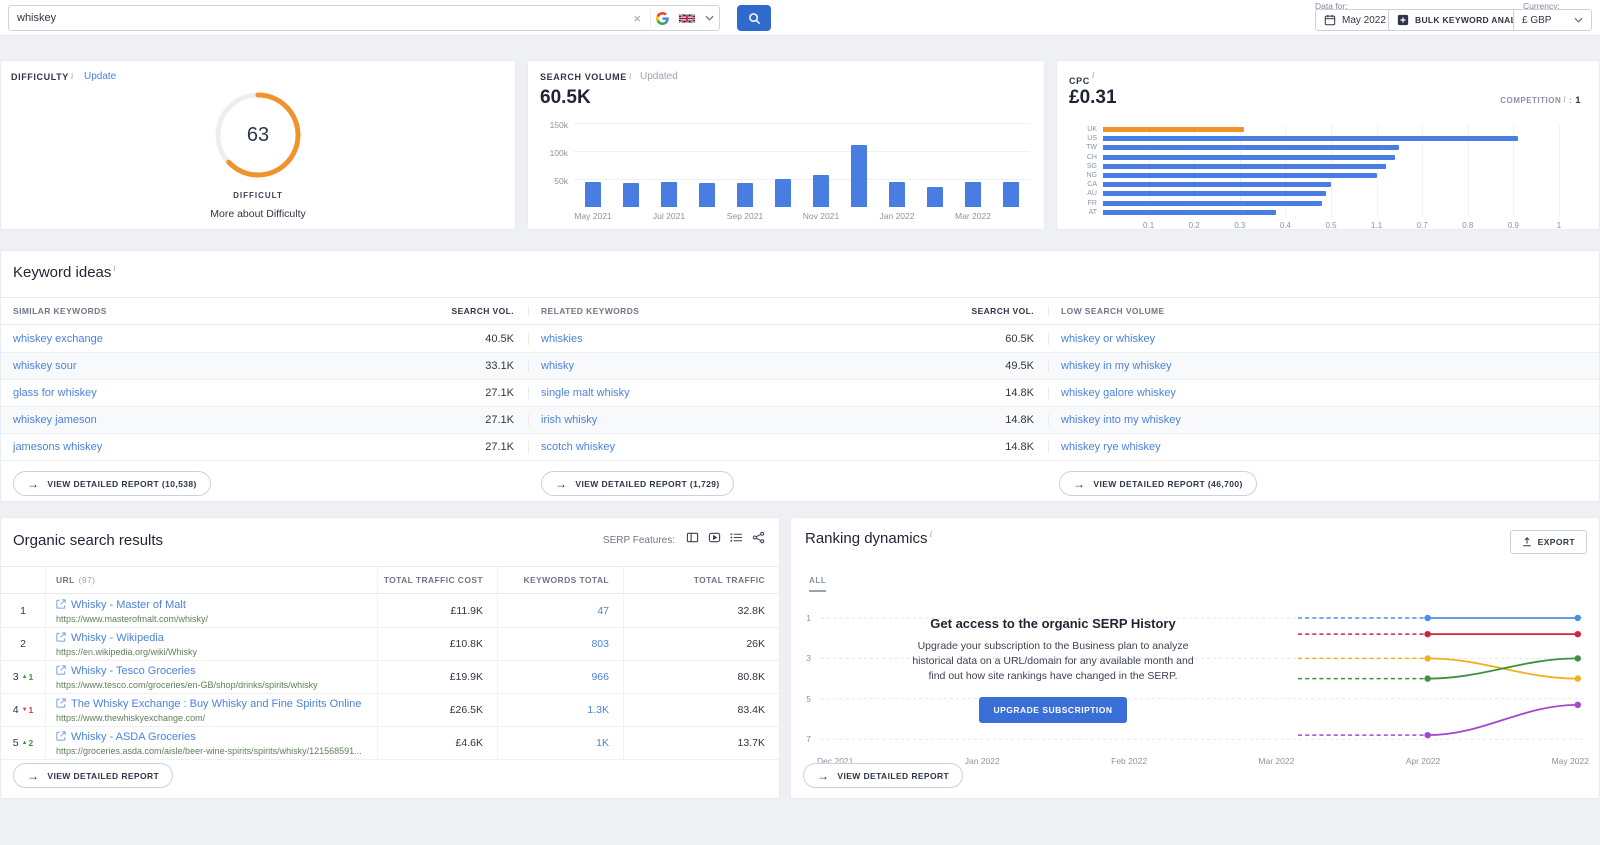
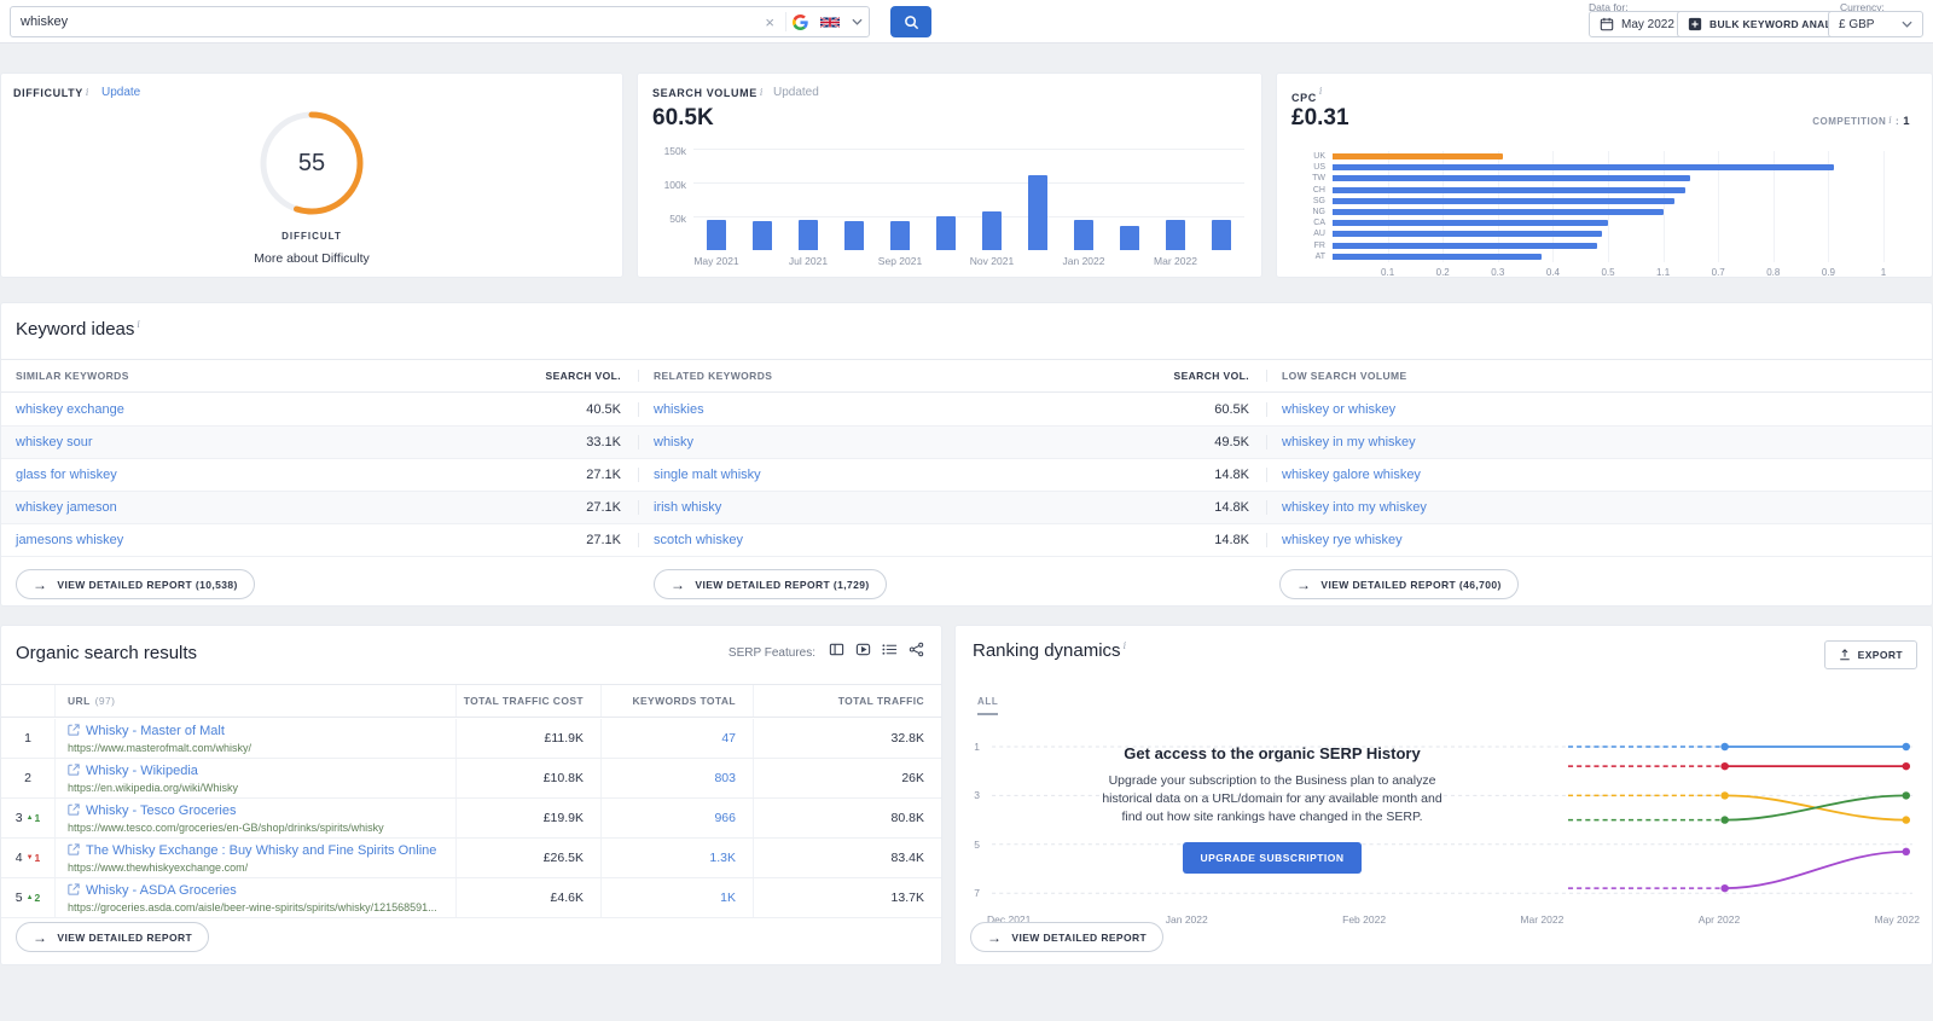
  whiskey
  ×
  Data for:
  May 2022
  BULK KEYWORD ANA
  Currency:
  £ GBP
  DIFFICULTY i
  Update
- 63
+ 55
  DIFFICULT
  More about Difficulty
  SEARCH VOLUME i
  Updated
  60.5K
  150k
  100k
  50k
  May 2021
  Jul 2021
  Sep 2021
  Nov 2021
  Jan 2022
  Mar 2022
  CPCi
  £0.31
  COMPETITION i : 1
  0.1
  0.2
  0.3
  0.4
  0.5
  1.1
  0.7
  0.8
  0.9
  1
  Keyword ideas i
  SIMILAR KEYWORDS
  SEARCH VOL.
  RELATED KEYWORDS
  SEARCH VOL.
  LOW SEARCH VOLUME
  whiskey exchange
  40.5K
  whiskies
  60.5K
  whiskey or whiskey
  whiskey sour
  33.1K
  whisky
  49.5K
  whiskey in my whiskey
  glass for whiskey
  27.1K
  single malt whisky
  14.8K
  whiskey galore whiskey
  whiskey jameson
  27.1K
  irish whisky
  14.8K
  whiskey into my whiskey
  jamesons whiskey
  27.1K
  scotch whiskey
  14.8K
  whiskey rye whiskey
  →
  VIEW DETAILED REPORT (10,538)
  →
  VIEW DETAILED REPORT (1,729)
  →
  VIEW DETAILED REPORT (46,700)
  Organic search results
  SERP Features:
  URL
  (97)
  TOTAL TRAFFIC COST
  KEYWORDS TOTAL
  TOTAL TRAFFIC
  1
  Whisky - Master of Malt
  https://www.masterofmalt.com/whisky/
  £11.9K
  47
  32.8K
  2
  Whisky - Wikipedia
  https://en.wikipedia.org/wiki/Whisky
  £10.8K
  803
  26K
  3
  1
  Whisky - Tesco Groceries
  https://www.tesco.com/groceries/en-GB/shop/drinks/spirits/whisky
  £19.9K
  966
  80.8K
  4
  1
  The Whisky Exchange : Buy Whisky and Fine Spirits Online
  https://www.thewhiskyexchange.com/
  £26.5K
  1.3K
  83.4K
  5
  2
  Whisky - ASDA Groceries
  https://groceries.asda.com/aisle/beer-wine-spirits/spirits/whisky/121568591...
  £4.6K
  1K
  13.7K
  →
  VIEW DETAILED REPORT
  Ranking dynamics i
  EXPORT
  ALL
  1
  3
  5
  7
  Dec 2021
  Jan 2022
  Feb 2022
  Mar 2022
  Apr 2022
  May 2022
  Get access to the organic SERP History
  Upgrade your subscription to the Business plan to analyze historical data on a URL/domain for any available month and find out how site rankings have changed in the SERP.
  UPGRADE SUBSCRIPTION
  →
  VIEW DETAILED REPORT
